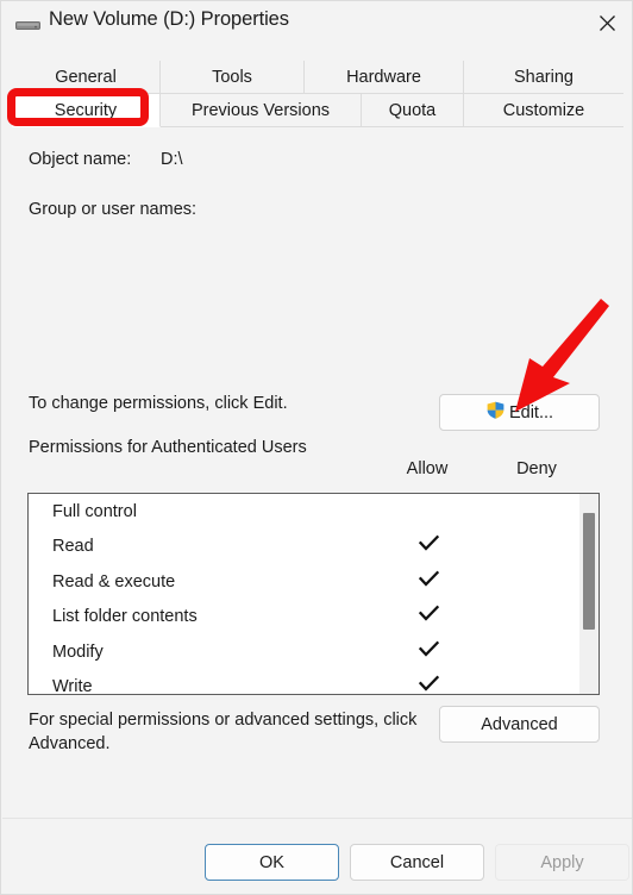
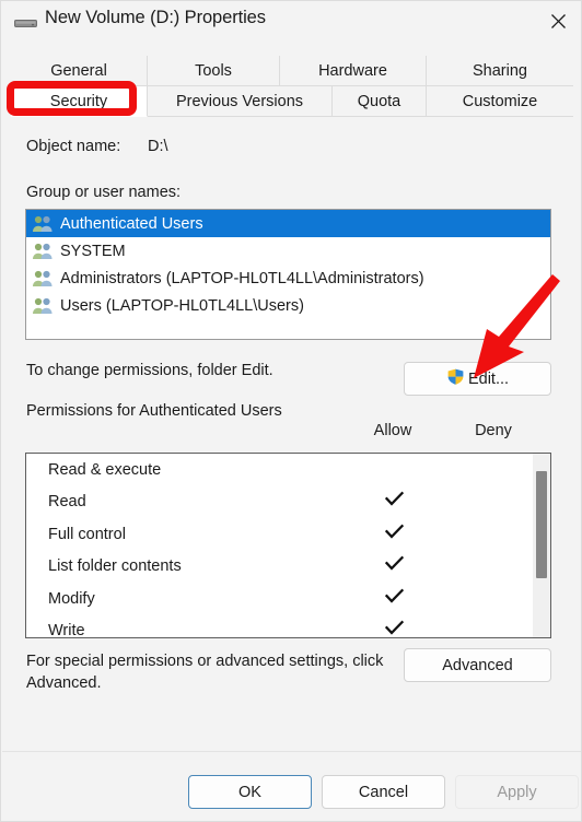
  New Volume (D:) Properties
  General
  Tools
  Hardware
  Sharing
  Security
  Previous Versions
  Quota
  Customize
  Object name:
  D:\
  Group or user names:
+ Authenticated Users
+ SYSTEM
+ Administrators (LAPTOP-HL0TL4LL\Administrators)
+ Users (LAPTOP-HL0TL4LL\Users)
- To change permissions, click Edit.
+ To change permissions, folder Edit.
  Edit...
  Permissions for Authenticated Users
  Allow
  Deny
- Full control
+ Read & execute
  Read
- Read & execute
+ Full control
  List folder contents
  Modify
  Write
  For special permissions or advanced settings, click Advanced.
  Advanced
  OK
  Cancel
  Apply
